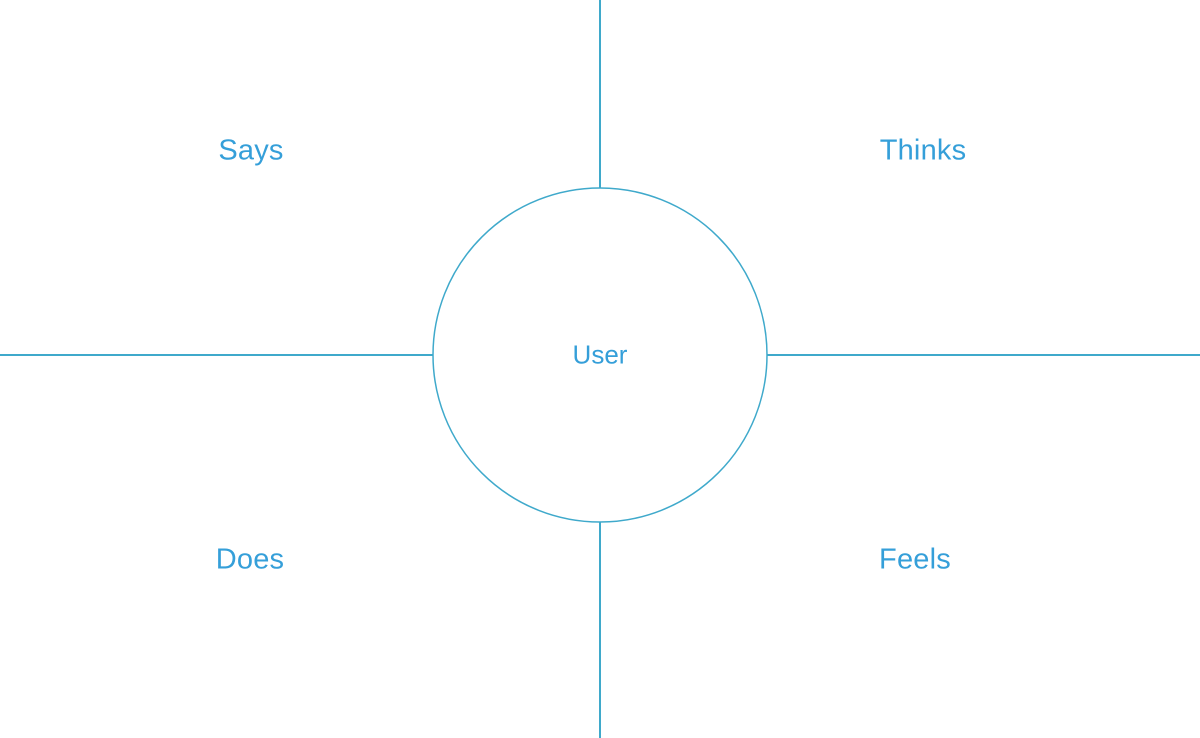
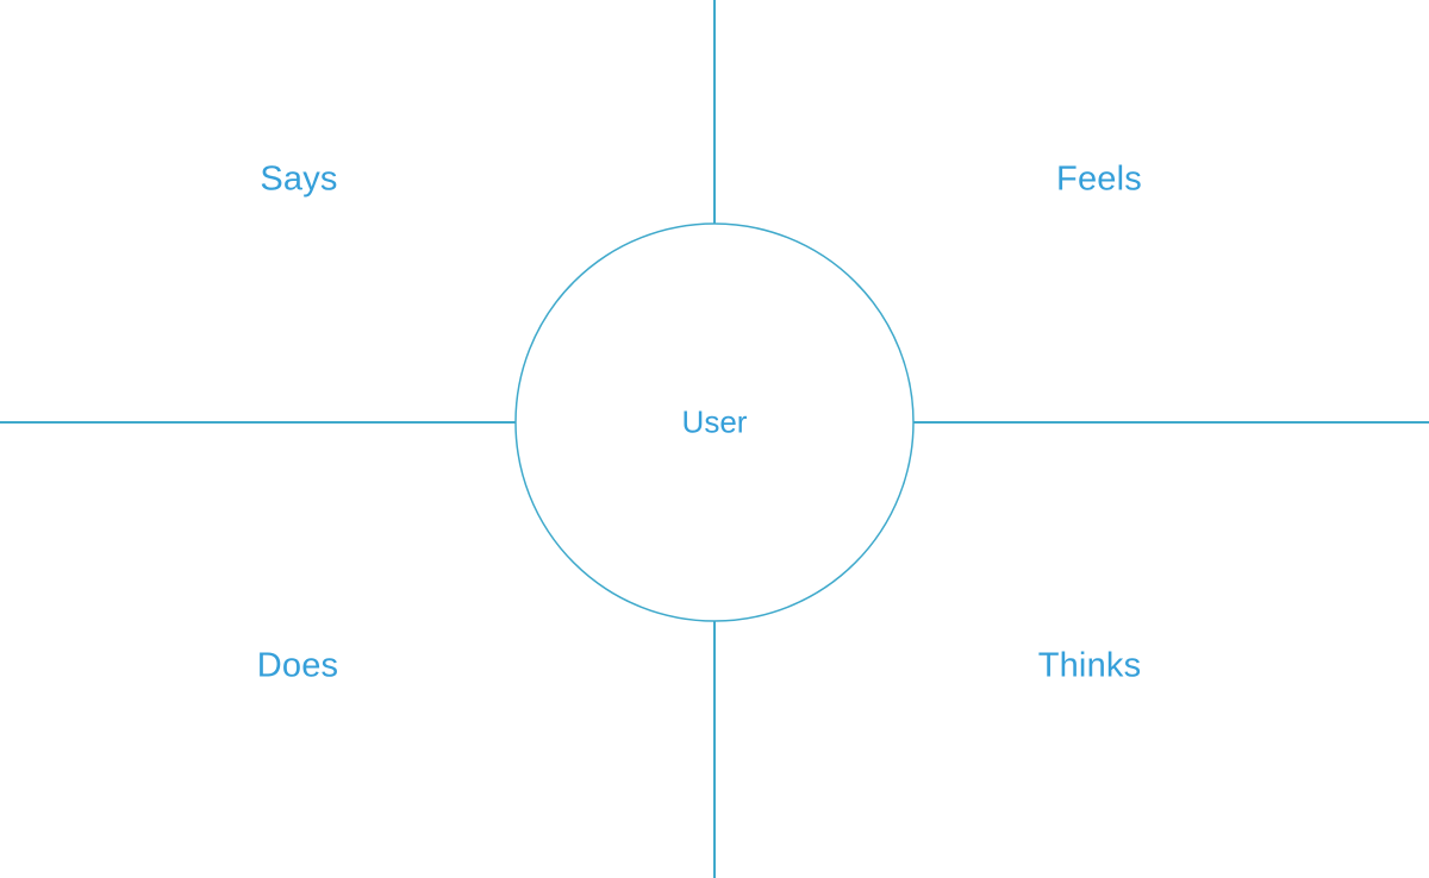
  Says
- Thinks
+ Feels
  Does
- Feels
+ Thinks
  User
